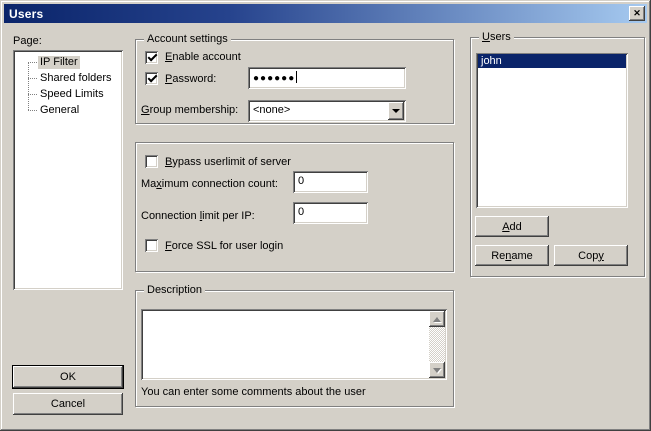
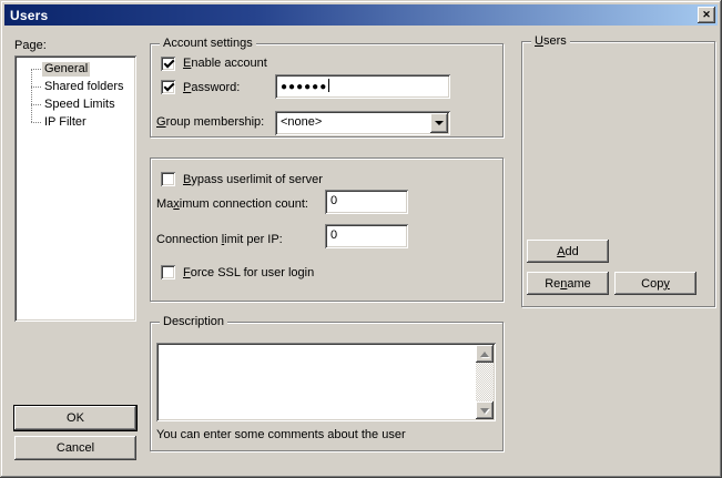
  Users
  ✕
  Page:
- IP Filter
+ General
  Shared folders
  Speed Limits
- General
+ IP Filter
  OK
  Cancel
  Account settings
  Enable account
  Password:
  ●●●●●●
  Group membership:
  <none>
  Bypass userlimit of server
  Maximum connection count:
  0
  Connection limit per IP:
  0
  Force SSL for user login
  Description
  You can enter some comments about the user
  Users
- john
  Add
  Rename
  Copy
